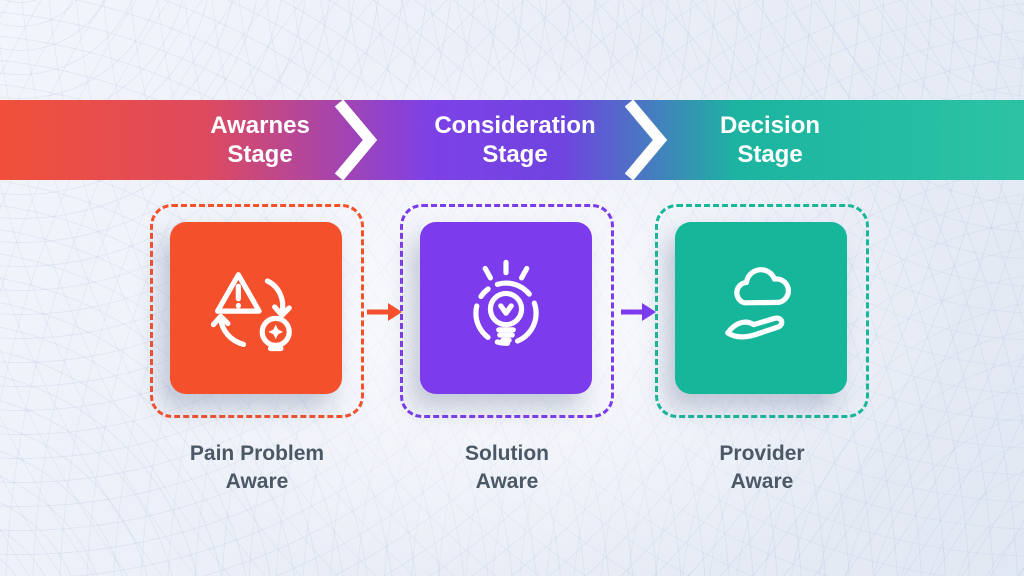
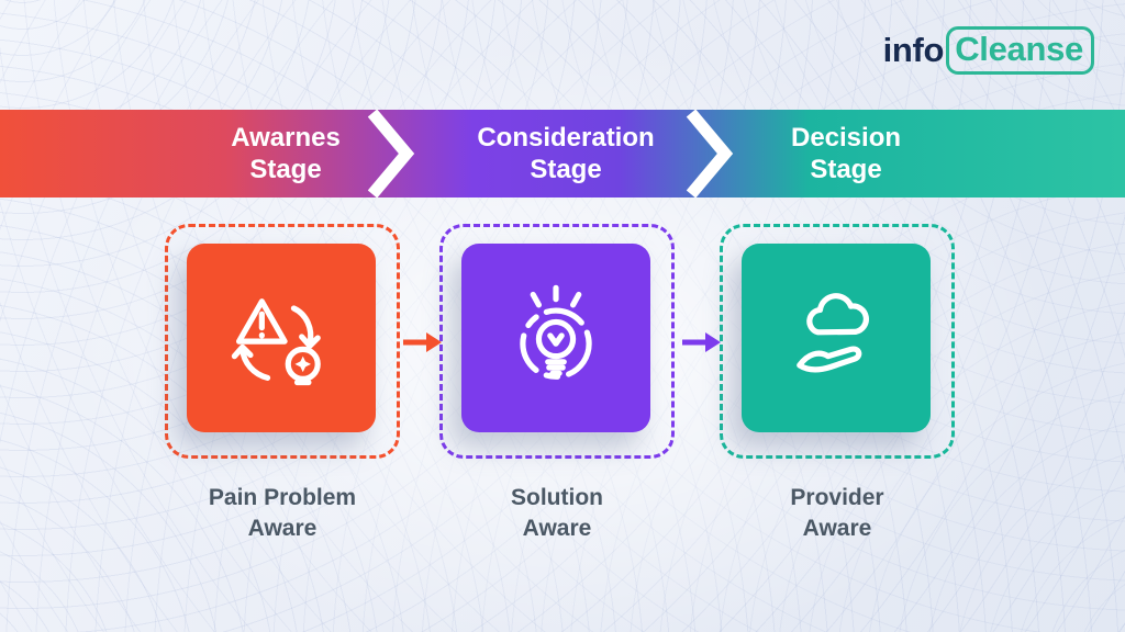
+ info
+ Cleanse
  Awarnes
  Stage
  Consideration
  Stage
  Decision
  Stage
  Pain Problem
  Aware
  Solution
  Aware
  Provider
  Aware
